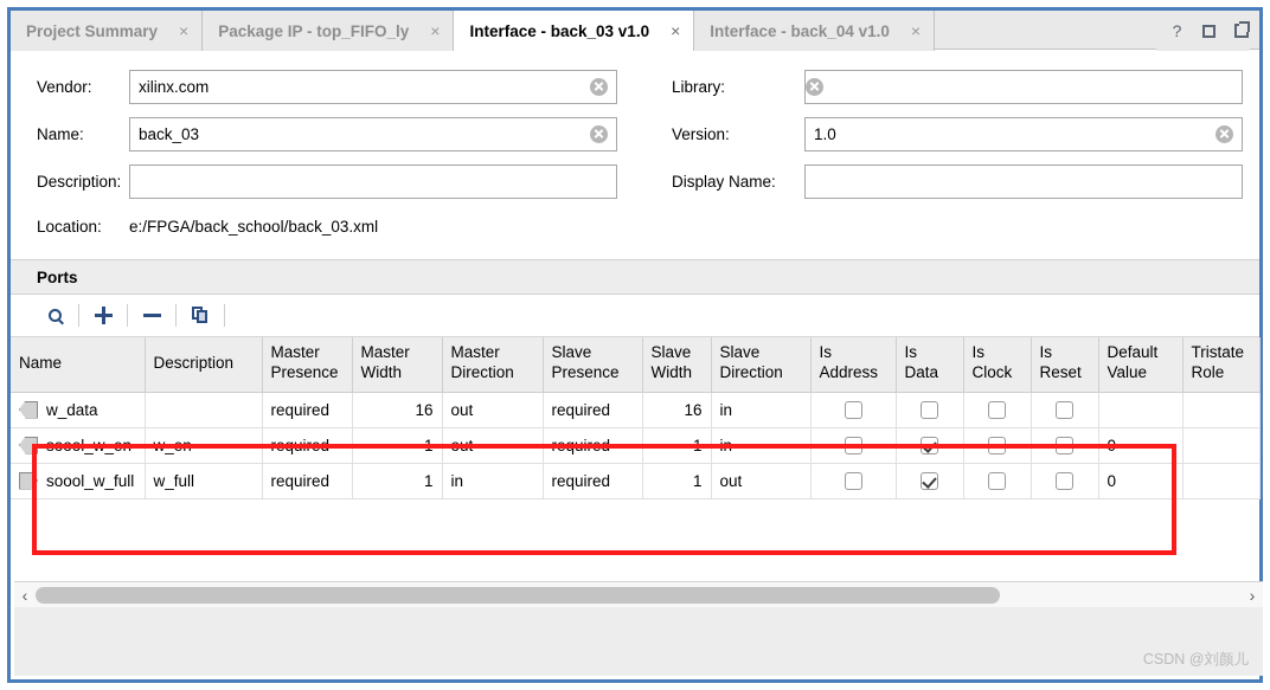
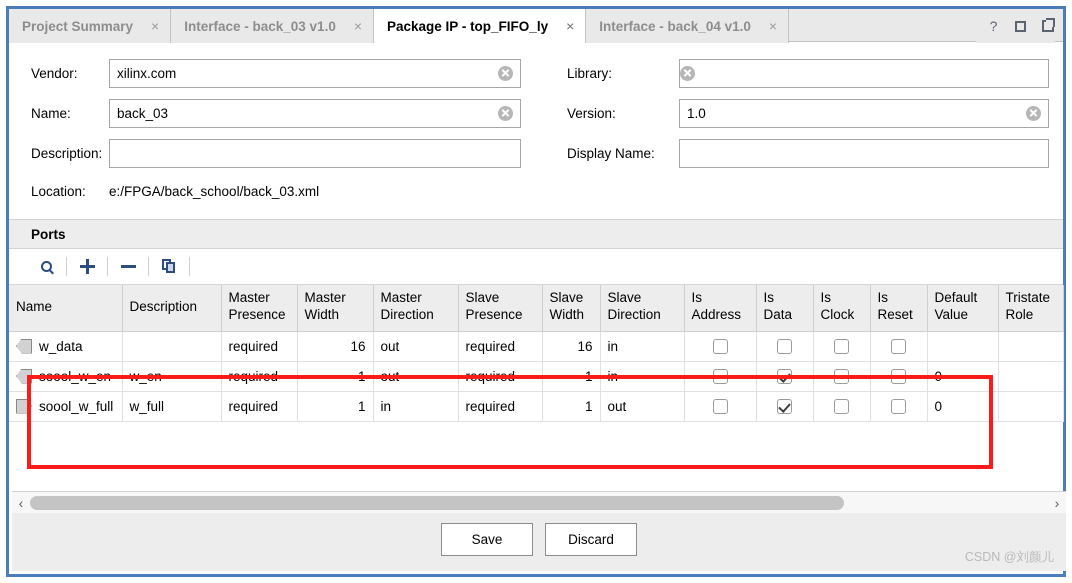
  Project Summary
  ×
- Package IP - top_FIFO_ly
+ Interface - back_03 v1.0
  ×
- Interface - back_03 v1.0
+ Package IP - top_FIFO_ly
  ×
  Interface - back_04 v1.0
  ×
  ?
  Vendor:
  xilinx.com
  Library:
  Name:
  back_03
  Version:
  1.0
  Description:
  Display Name:
  Location:
  e:/FPGA/back_school/back_03.xml
  Ports
  Name	Description	MasterPresence	MasterWidth	MasterDirection	SlavePresence	SlaveWidth	SlaveDirection	IsAddress	IsData	IsClock	IsReset	DefaultValue	TristateRole
  w_data		required	16	out	required	16	in
  soool_w_en	w_en	required	1	out	required	1	in					0
  soool_w_full	w_full	required	1	in	required	1	out					0
  ‹
  ›
+ Save
+ Discard
  CSDN @刘颜儿
